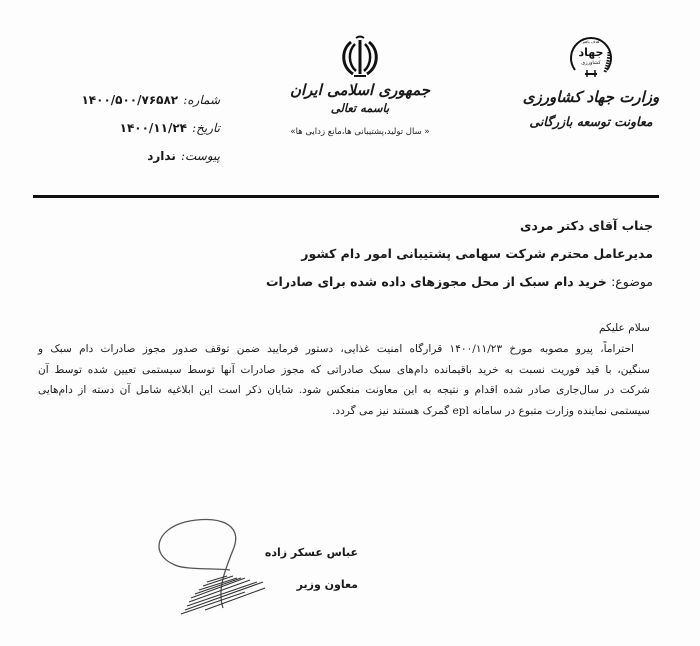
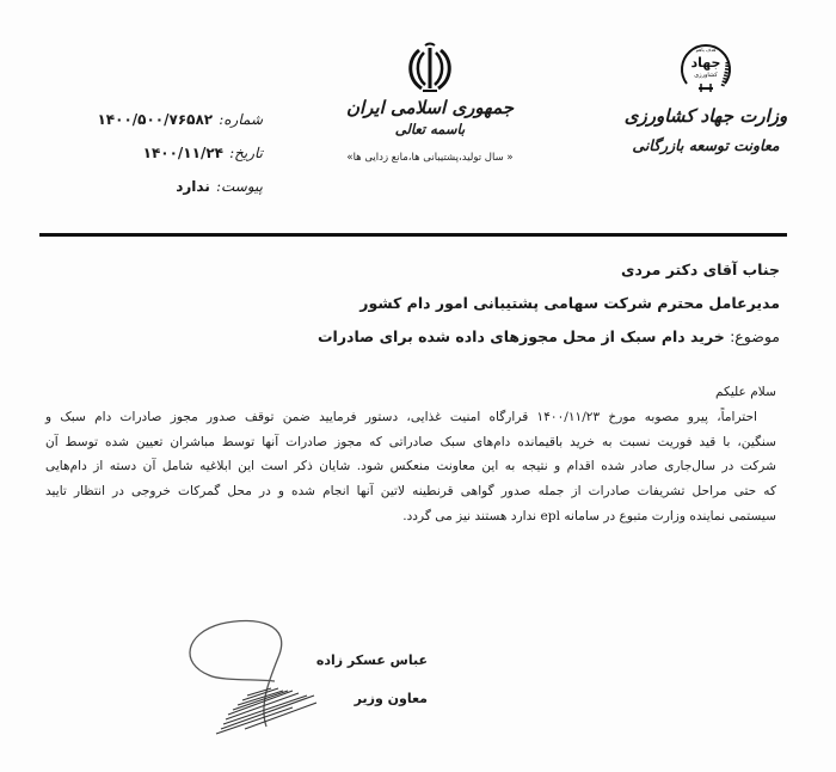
  جهاد
  وزارت جهاد کشاورزی
  معاونت توسعه بازرگانی
  جمهوری اسلامی ایران
  باسمه تعالی
  « سال تولید،پشتیبانی ها،مانع زدایی ها»
  شماره: ۱۴۰۰/۵۰۰/۷۶۵۸۲
  تاریخ: ۱۴۰۰/۱۱/۲۴
  پیوست: ندارد
  جناب آقای دکتر مردی
  مدیرعامل محترم شرکت سهامی پشتیبانی امور دام کشور
  موضوع: خرید دام سبک از محل مجوزهای داده شده برای صادرات
  سلام علیکم
  احتراماً، پیرو مصوبه مورخ ۱۴۰۰/۱۱/۲۳ قرارگاه امنیت غذایی، دستور فرمایید ضمن توقف صدور مجوز صادرات دام سبک و
- سنگین، با قید فوریت نسبت به خرید باقیمانده دام‌های سبک صادراتی که مجوز صادرات آنها توسط سیستمی تعیین شده توسط آن
+ سنگین، با قید فوریت نسبت به خرید باقیمانده دام‌های سبک صادراتی که مجوز صادرات آنها توسط مباشران تعیین شده توسط آن
  شرکت در سال‌جاری صادر شده اقدام و نتیجه به این معاونت منعکس شود. شایان ذکر است این ابلاغیه شامل آن دسته از دام‌هایی
+ که حتی مراحل تشریفات صادرات از جمله صدور گواهی قرنطینه لاتین آنها انجام شده و در محل گمرکات خروجی در انتظار تایید
- سیستمی نماینده وزارت متبوع در سامانه epl گمرک هستند نیز می گردد.
+ سیستمی نماینده وزارت متبوع در سامانه epl ندارد هستند نیز می گردد.
  عباس عسکر زاده
  معاون وزیر
